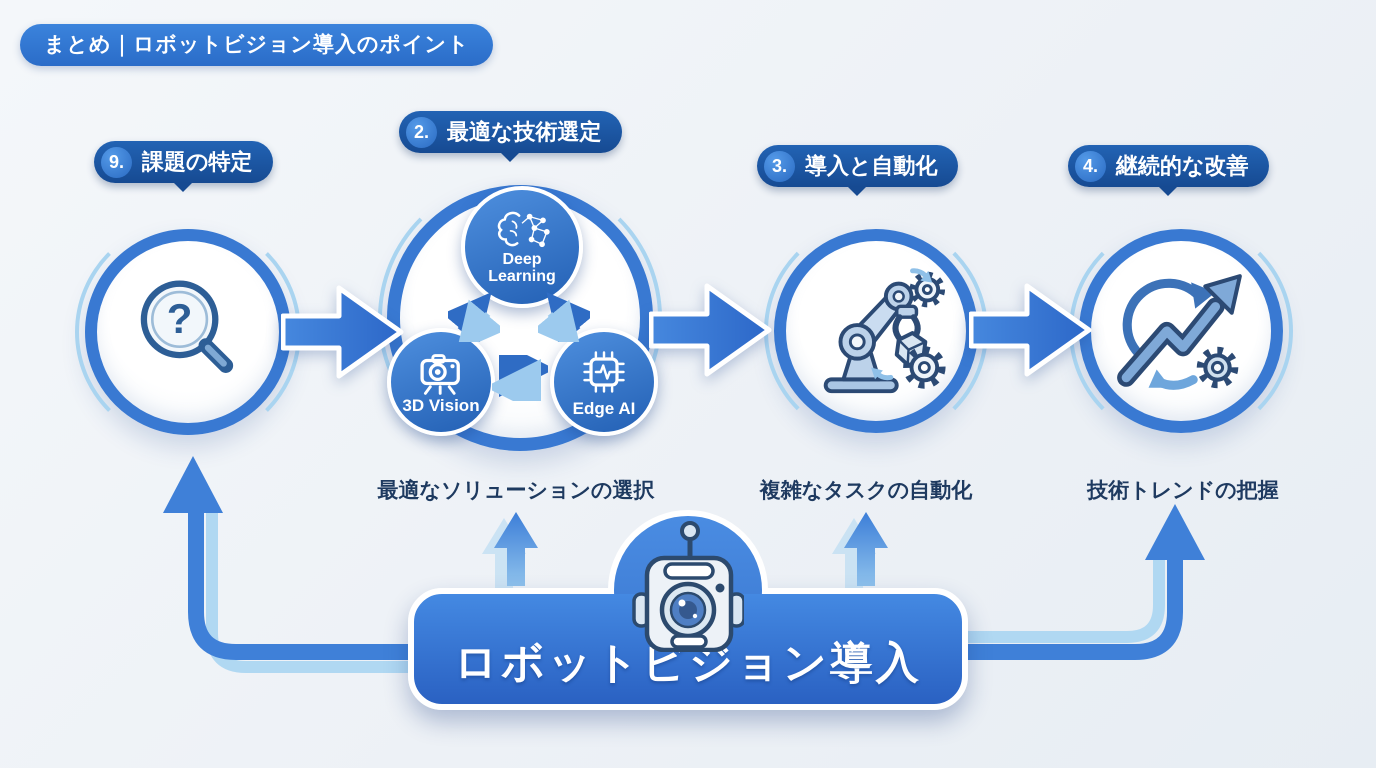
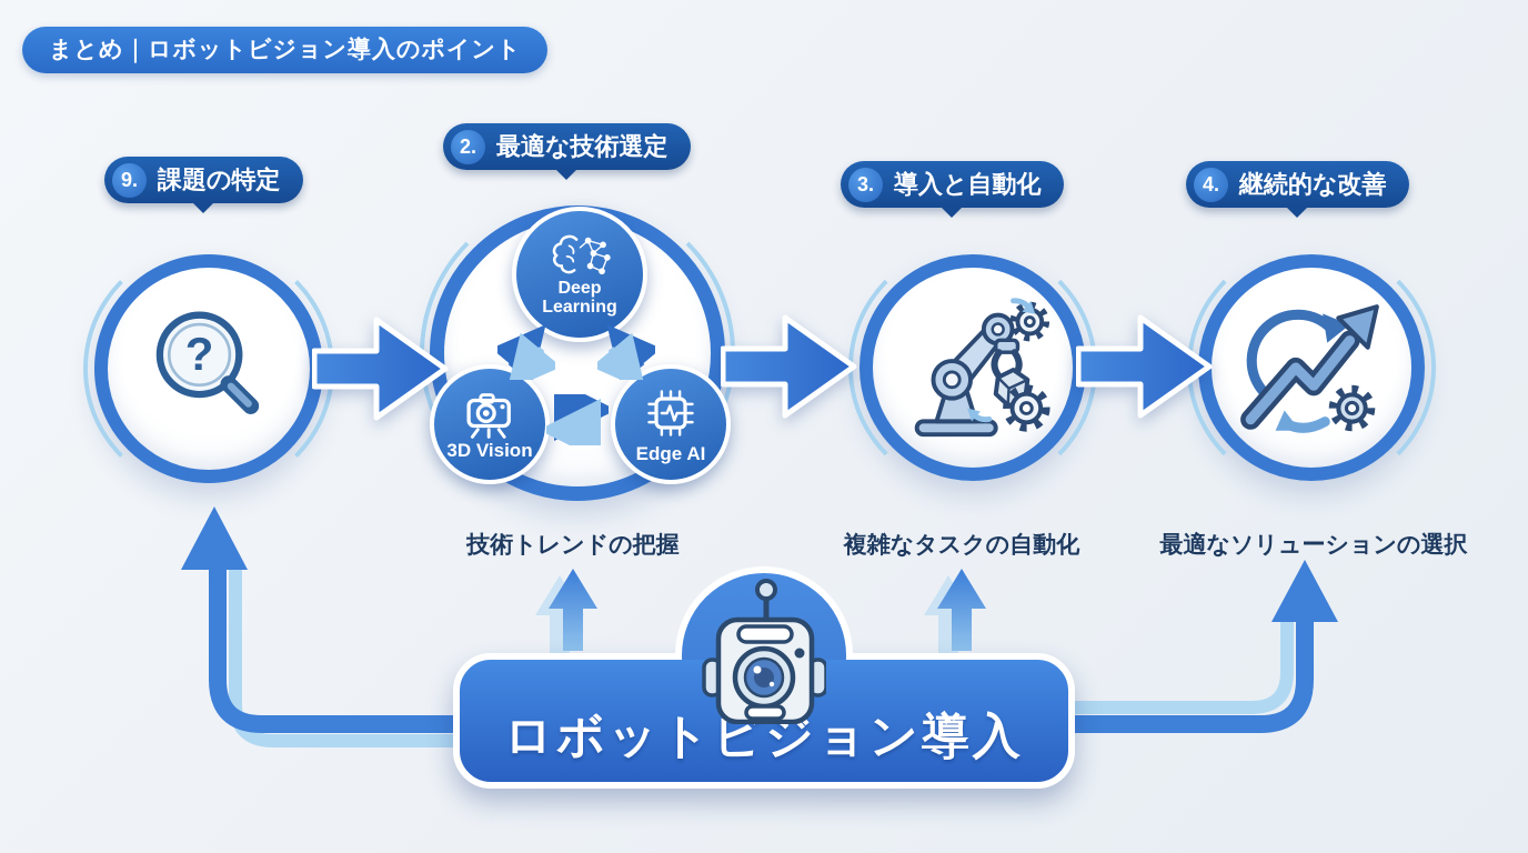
  まとめ｜ロボットビジョン導入のポイント
  9.
  課題の特定
  2.
  最適な技術選定
  3.
  導入と自動化
  4.
  継続的な改善
  ?
  Deep Learning
  3D Vision
  Edge AI
- 最適なソリューションの選択
+ 技術トレンドの把握
  複雑なタスクの自動化
- 技術トレンドの把握
+ 最適なソリューションの選択
  ロボットビジョン導入
